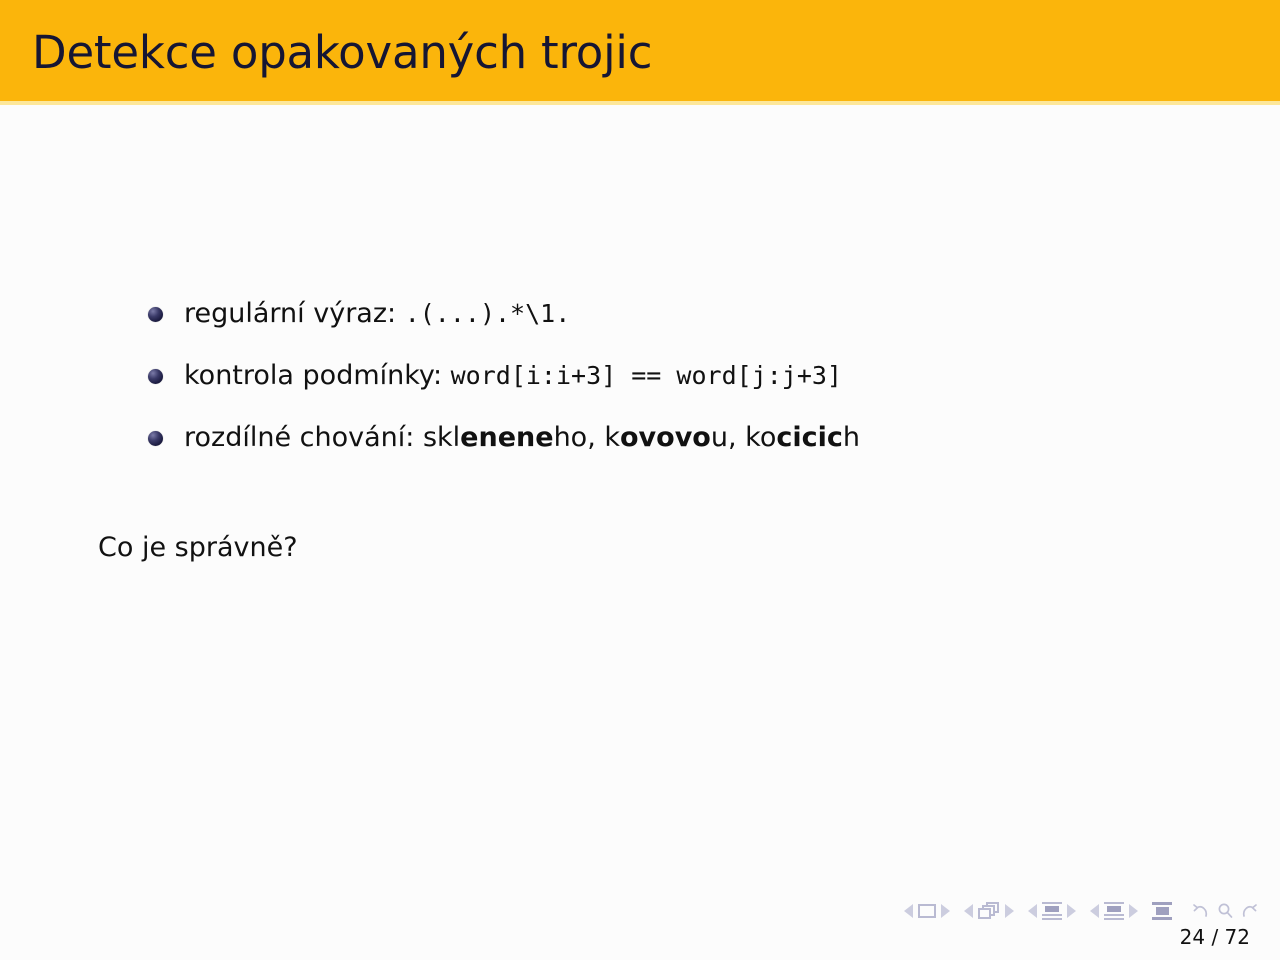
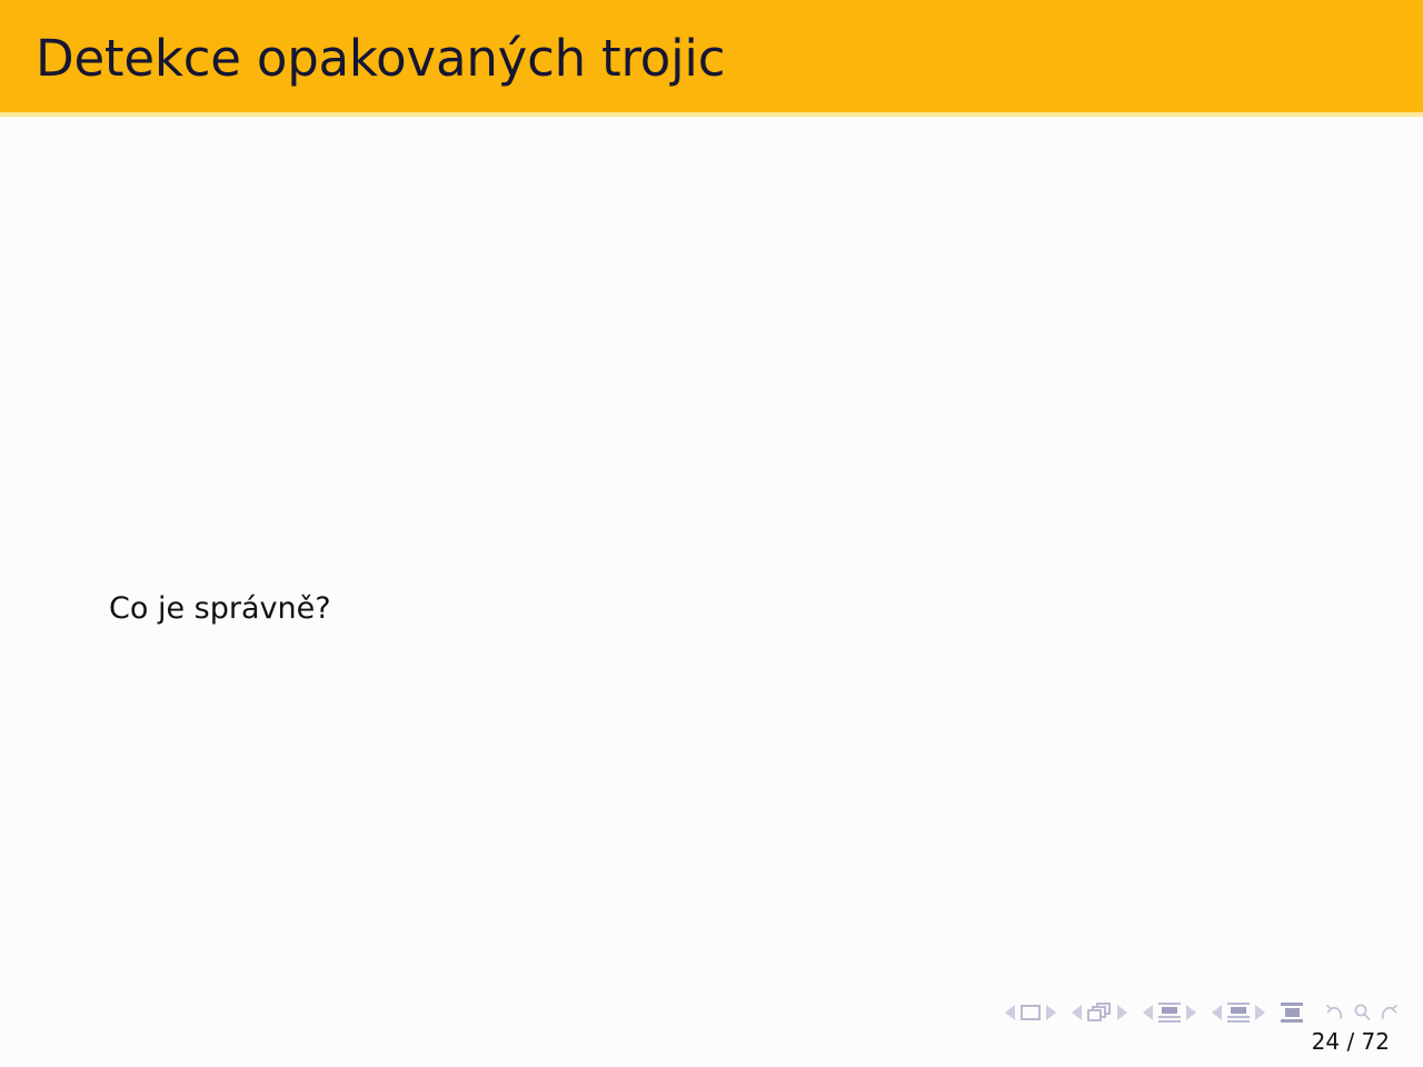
  Detekce opakovaných trojic
- regulární výraz: .(...).*\1.
- kontrola podmínky: word[i:i+3] == word[j:j+3]
- rozdílné chování: skleneneho, kovovou, kocicich
  Co je správně?
  24 / 72
